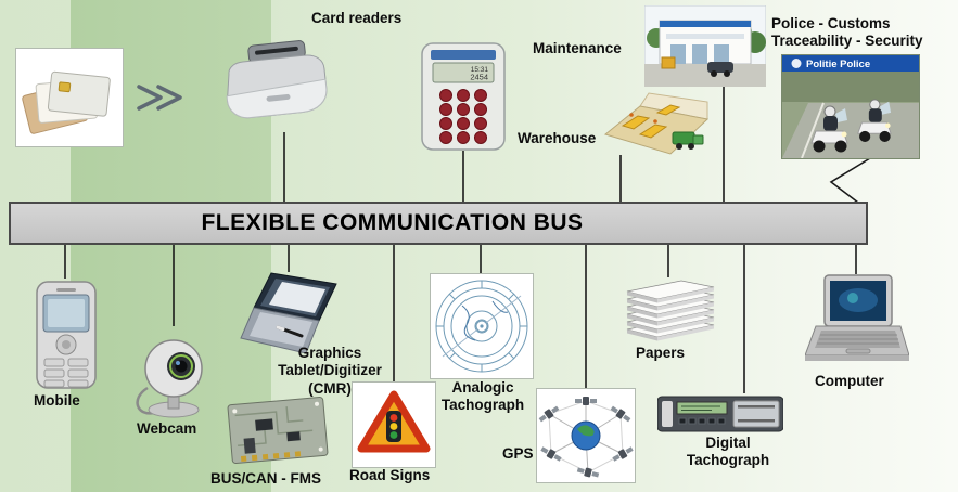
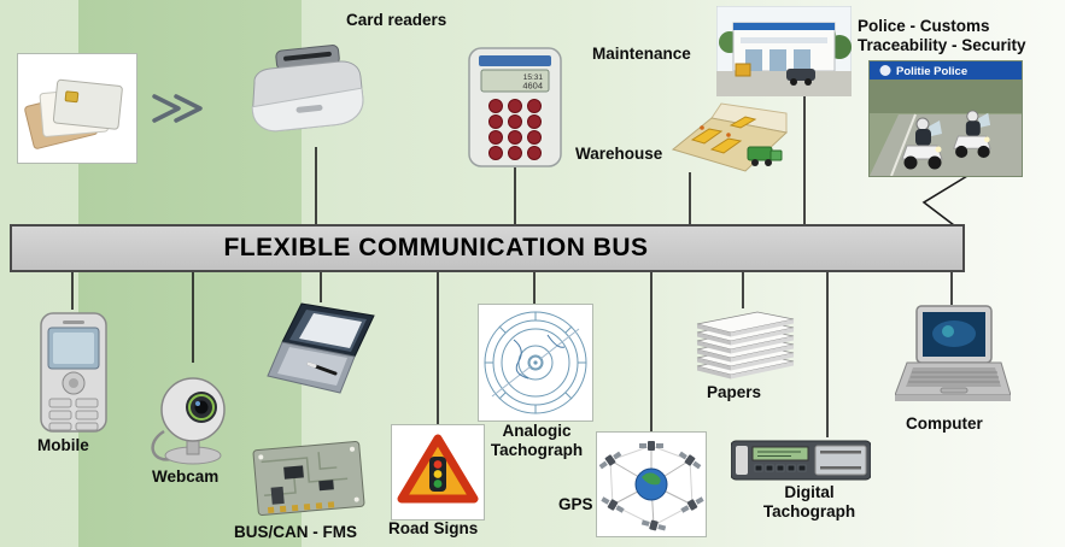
  FLEXIBLE COMMUNICATION BUS
  Card readers
- 2454
+ 4604
  Maintenance
  Warehouse
  Police - Customs
  Traceability - Security
  Politie Police
  Mobile
  Webcam
- Graphics
- Tablet/Digitizer
- (CMR)
  BUS/CAN - FMS
  Road Signs
  Analogic
  Tachograph
  GPS
  Papers
  Digital
  Tachograph
  Computer
